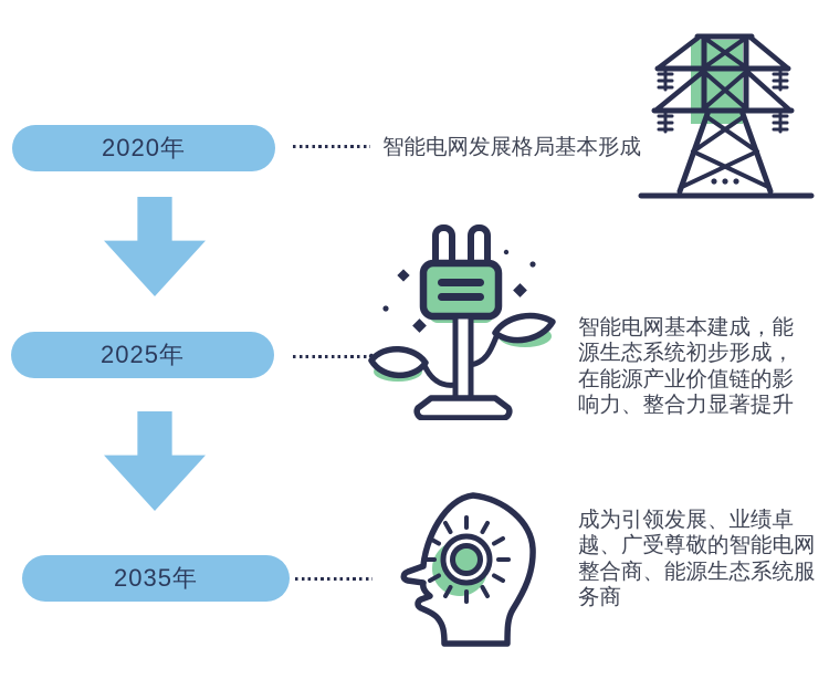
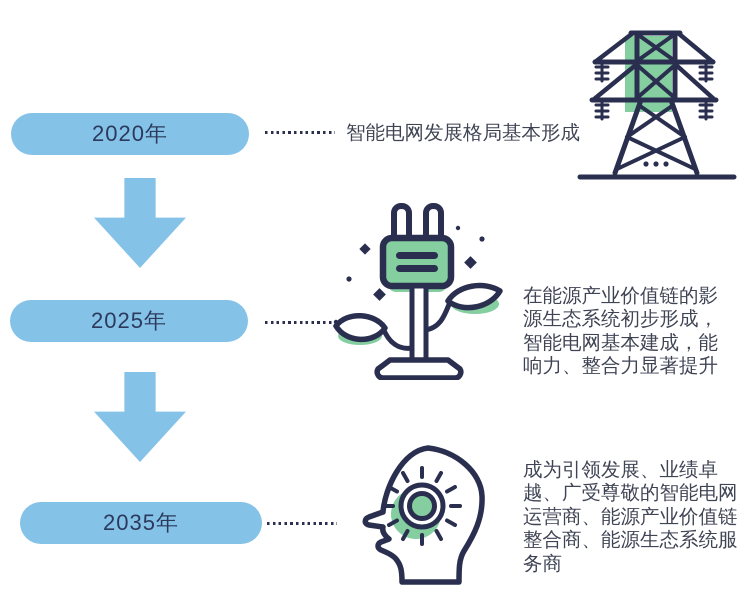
  2020年
  智能电网发展格局基本形成
  2025年
- 智能电网基本建成，能
+ 在能源产业价值链的影
  源生态系统初步形成，
- 在能源产业价值链的影
+ 智能电网基本建成，能
  响力、整合力显著提升
  2035年
  成为引领发展、业绩卓
  越、广受尊敬的智能电网
+ 运营商、能源产业价值链
  整合商、能源生态系统服
  务商
